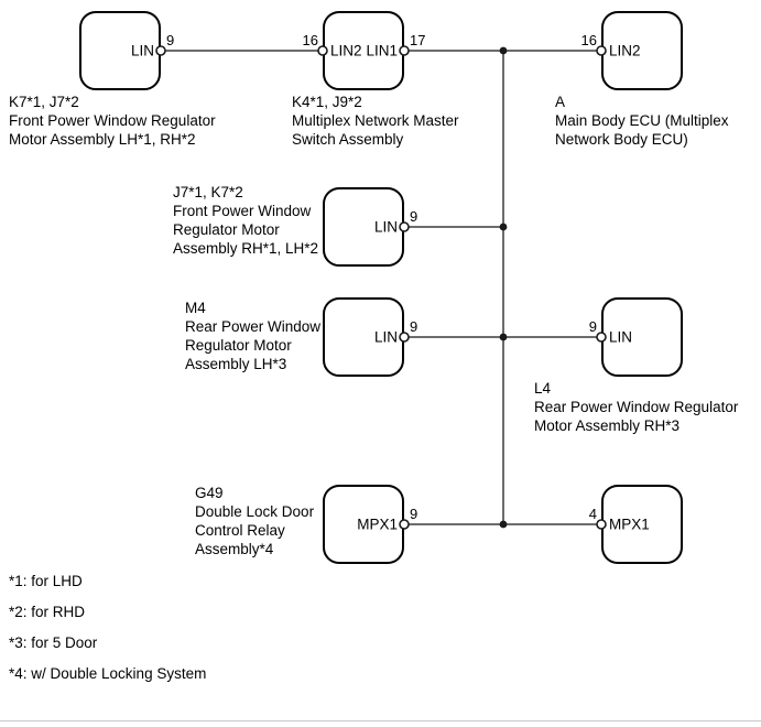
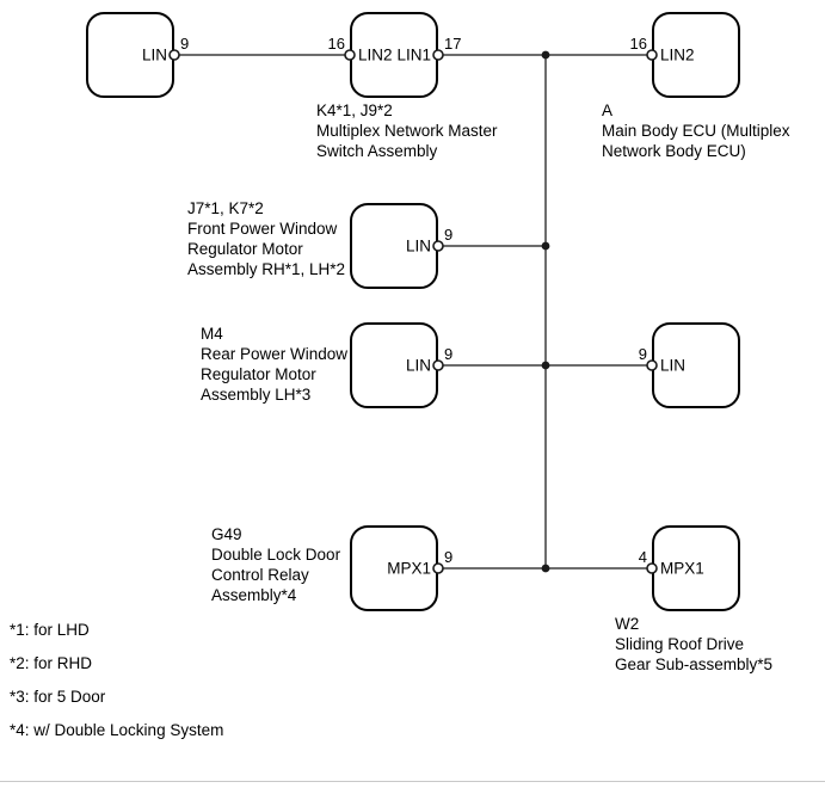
  LIN
  LIN2
  LIN1
  LIN2
  LIN
  LIN
  LIN
  MPX1
  MPX1
  9
  16
  17
  16
  9
  9
  9
  9
  4
- K7*1, J7*2
- Front Power Window Regulator
- Motor Assembly LH*1, RH*2
  K4*1, J9*2
  Multiplex Network Master
  Switch Assembly
  A
  Main Body ECU (Multiplex
  Network Body ECU)
  J7*1, K7*2
  Front Power Window
  Regulator Motor
  Assembly RH*1, LH*2
  M4
  Rear Power Window
  Regulator Motor
  Assembly LH*3
- L4
- Rear Power Window Regulator
- Motor Assembly RH*3
  G49
  Double Lock Door
  Control Relay
  Assembly*4
+ W2
+ Sliding Roof Drive
+ Gear Sub-assembly*5
  *1: for LHD
  *2: for RHD
  *3: for 5 Door
  *4: w/ Double Locking System
